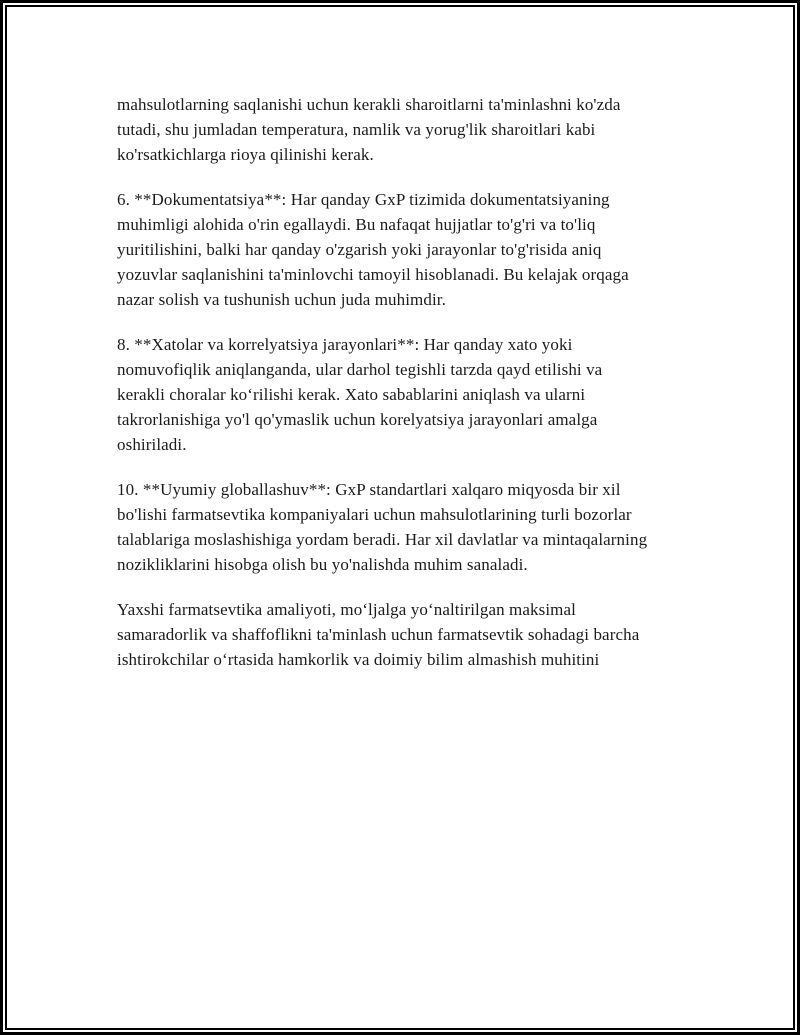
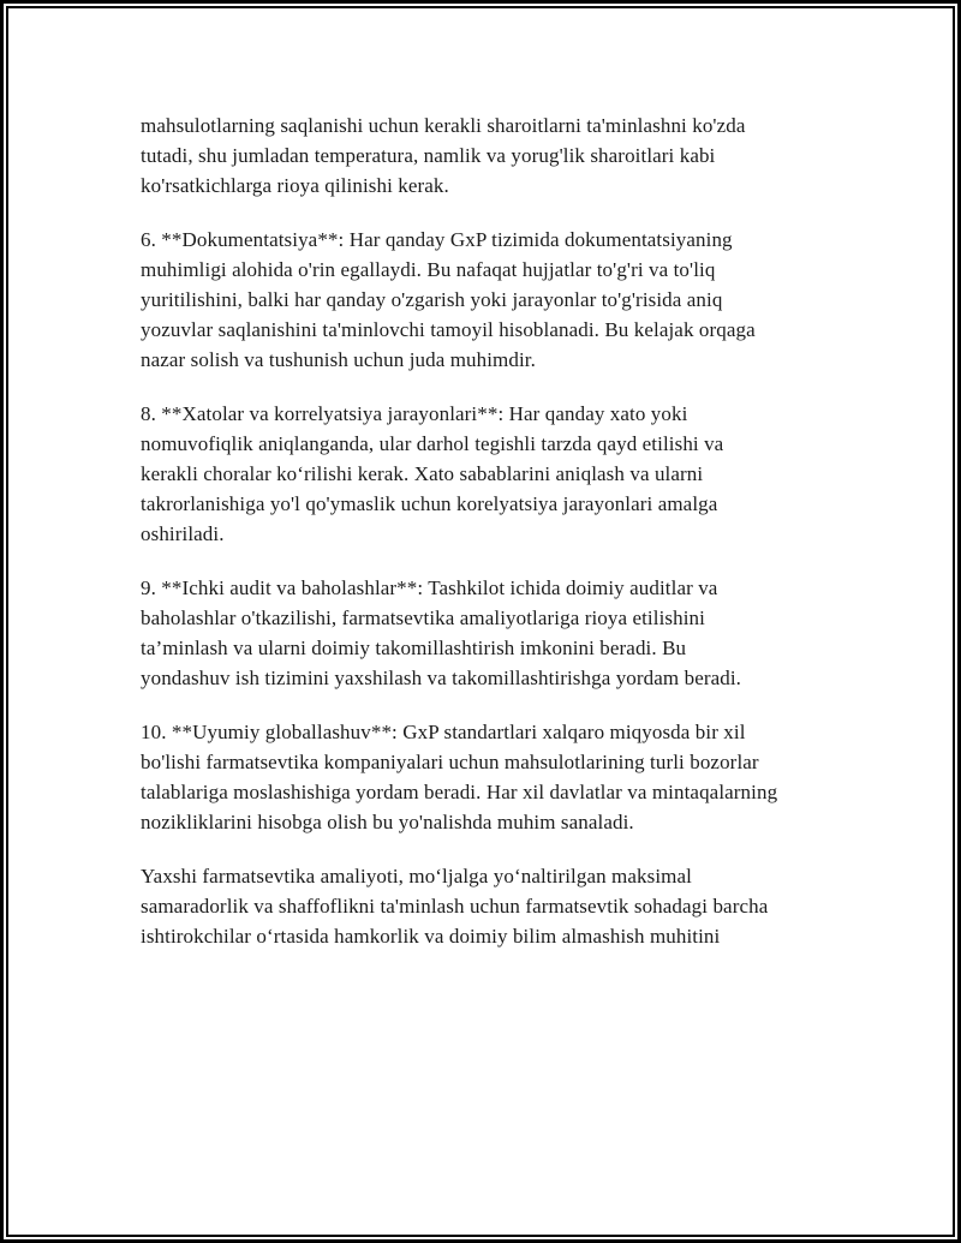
  mahsulotlarning saqlanishi uchun kerakli sharoitlarni ta'minlashni ko'zda
  tutadi, shu jumladan temperatura, namlik va yorug'lik sharoitlari kabi
  ko'rsatkichlarga rioya qilinishi kerak.
  6. **Dokumentatsiya**: Har qanday GxP tizimida dokumentatsiyaning
  muhimligi alohida o'rin egallaydi. Bu nafaqat hujjatlar to'g'ri va to'liq
  yuritilishini, balki har qanday o'zgarish yoki jarayonlar to'g'risida aniq
  yozuvlar saqlanishini ta'minlovchi tamoyil hisoblanadi. Bu kelajak orqaga
  nazar solish va tushunish uchun juda muhimdir.
  8. **Xatolar va korrelyatsiya jarayonlari**: Har qanday xato yoki
  nomuvofiqlik aniqlanganda, ular darhol tegishli tarzda qayd etilishi va
  kerakli choralar ko‘rilishi kerak. Xato sabablarini aniqlash va ularni
  takrorlanishiga yo'l qo'ymaslik uchun korelyatsiya jarayonlari amalga
  oshiriladi.
+ 9. **Ichki audit va baholashlar**: Tashkilot ichida doimiy auditlar va
+ baholashlar o'tkazilishi, farmatsevtika amaliyotlariga rioya etilishini
+ ta’minlash va ularni doimiy takomillashtirish imkonini beradi. Bu
+ yondashuv ish tizimini yaxshilash va takomillashtirishga yordam beradi.
  10. **Uyumiy globallashuv**: GxP standartlari xalqaro miqyosda bir xil
  bo'lishi farmatsevtika kompaniyalari uchun mahsulotlarining turli bozorlar
  talablariga moslashishiga yordam beradi. Har xil davlatlar va mintaqalarning
  nozikliklarini hisobga olish bu yo'nalishda muhim sanaladi.
  Yaxshi farmatsevtika amaliyoti, mo‘ljalga yo‘naltirilgan maksimal
  samaradorlik va shaffoflikni ta'minlash uchun farmatsevtik sohadagi barcha
  ishtirokchilar o‘rtasida hamkorlik va doimiy bilim almashish muhitini
